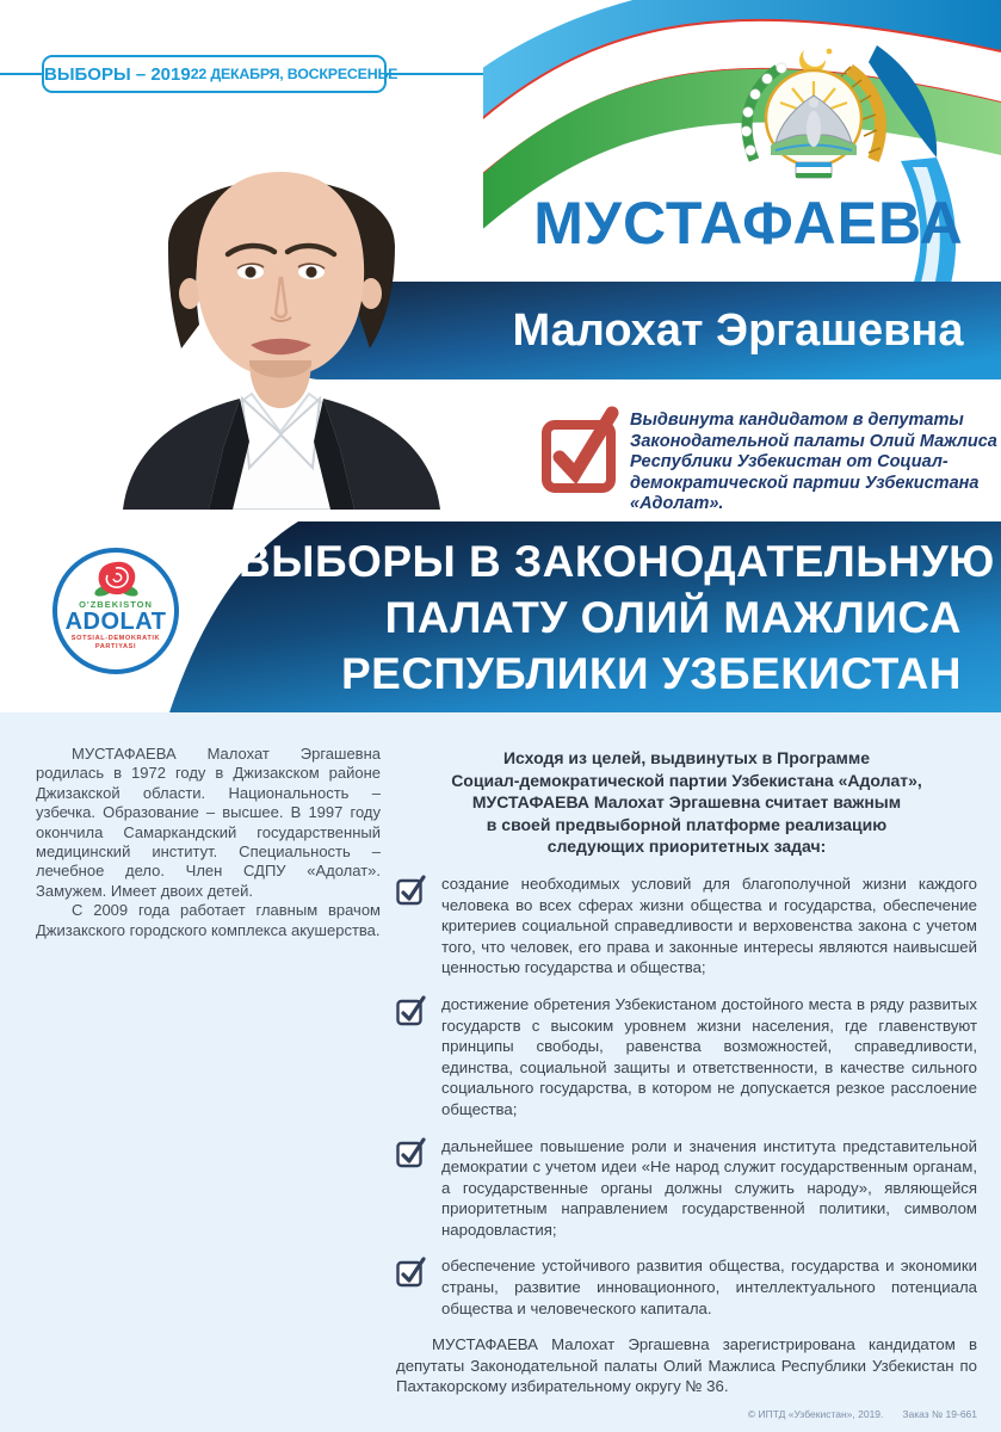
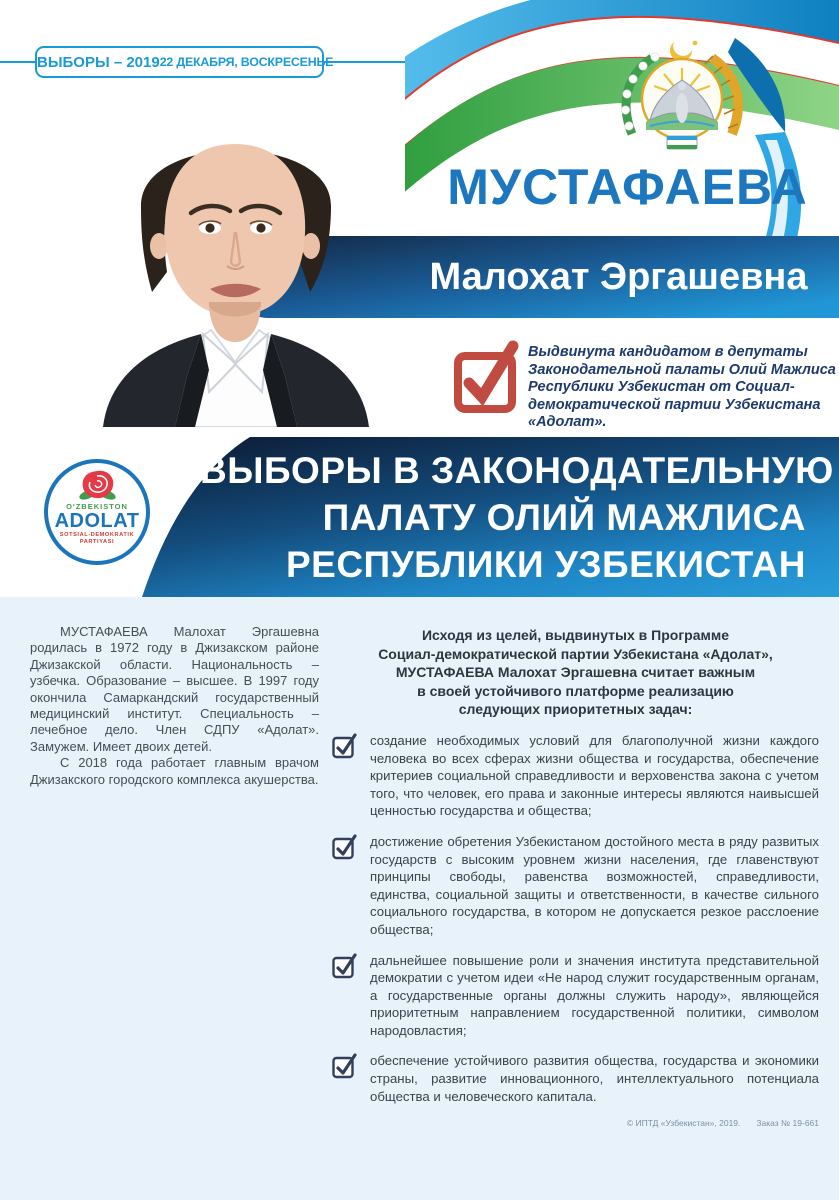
  ВЫБОРЫ – 2019
  22 ДЕКАБРЯ, ВОСКРЕСЕНЬЕ
  МУСТАФАЕВА
  Малохат Эргашевна
  Выдвинута кандидатом в депутаты Законодательной палаты Олий Мажлиса Республики Узбекистан от Социал-демократической партии Узбекистана «Адолат».
  ВЫБОРЫ В ЗАКОНОДАТЕЛЬНУЮ
  ПАЛАТУ ОЛИЙ МАЖЛИСА
  РЕСПУБЛИКИ УЗБЕКИСТАН
  O'ZBEKISTON
  ADOLAT
  МУСТАФАЕВА Малохат Эргашевна родилась в 1972 году в Джизакском районе Джизакской области. Национальность – узбечка. Образование – высшее. В 1997 году окончила Самаркандский государственный медицинский институт. Специальность – лечебное дело. Член СДПУ «Адолат». Замужем. Имеет двоих детей.
- С 2009 года работает главным врачом Джизакского городского комплекса акушерства.
+ С 2018 года работает главным врачом Джизакского городского комплекса акушерства.
  Исходя из целей, выдвинутых в Программе
  Социал-демократической партии Узбекистана «Адолат»,
  МУСТАФАЕВА Малохат Эргашевна считает важным
- в своей предвыборной платформе реализацию
+ в своей устойчивого платформе реализацию
  следующих приоритетных задач:
  создание необходимых условий для благополучной жизни каждого человека во всех сферах жизни общества и государства, обеспечение критериев социальной справедливости и верховенства закона с учетом того, что человек, его права и законные интересы являются наивысшей ценностью государства и общества;
  достижение обретения Узбекистаном достойного места в ряду развитых государств с высоким уровнем жизни населения, где главенствуют принципы свободы, равенства возможностей, справедливости, единства, социальной защиты и ответственности, в качестве сильного социального государства, в котором не допускается резкое расслоение общества;
  дальнейшее повышение роли и значения института представительной демократии с учетом идеи «Не народ служит государственным органам, а государственные органы должны служить народу», являющейся приоритетным направлением государственной политики, символом народовластия;
  обеспечение устойчивого развития общества, государства и экономики страны, развитие инновационного, интеллектуального потенциала общества и человеческого капитала.
- МУСТАФАЕВА Малохат Эргашевна зарегистрирована кандидатом в депутаты Законодательной палаты Олий Мажлиса Республики Узбекистан по Пахтакорскому избирательному округу № 36.
  © ИПТД «Узбекистан», 2019. Заказ № 19-661
